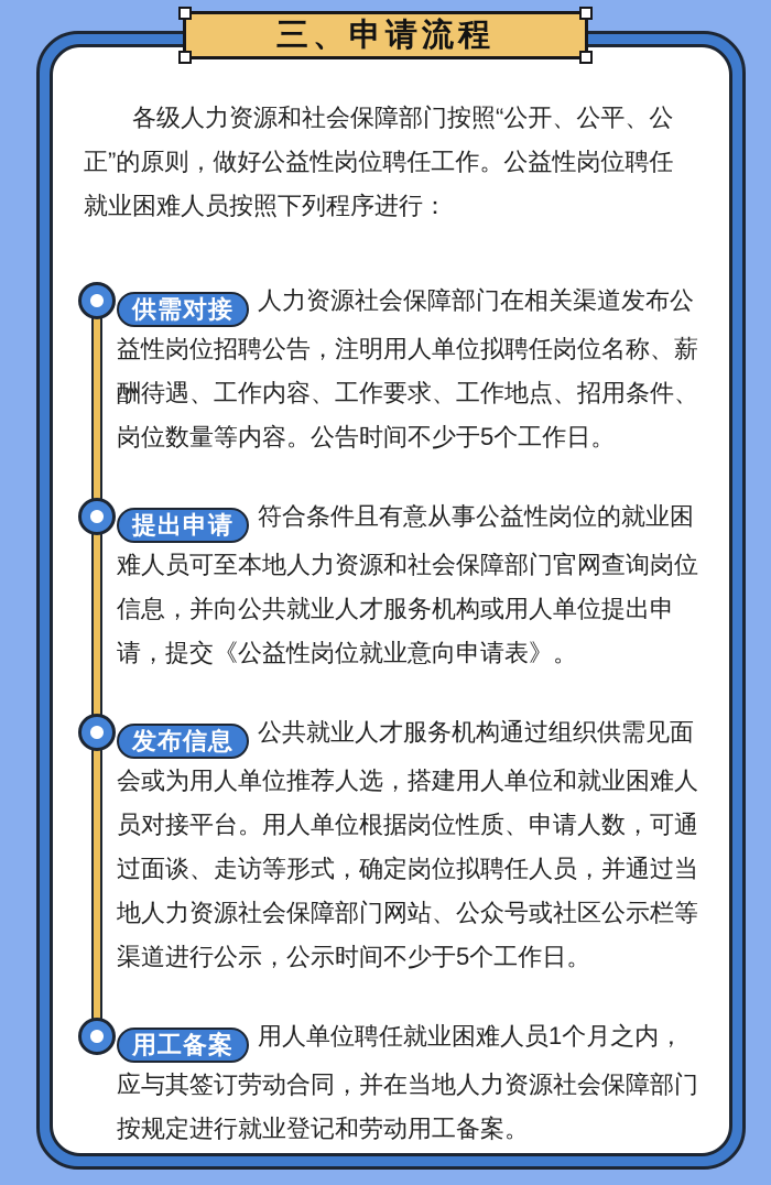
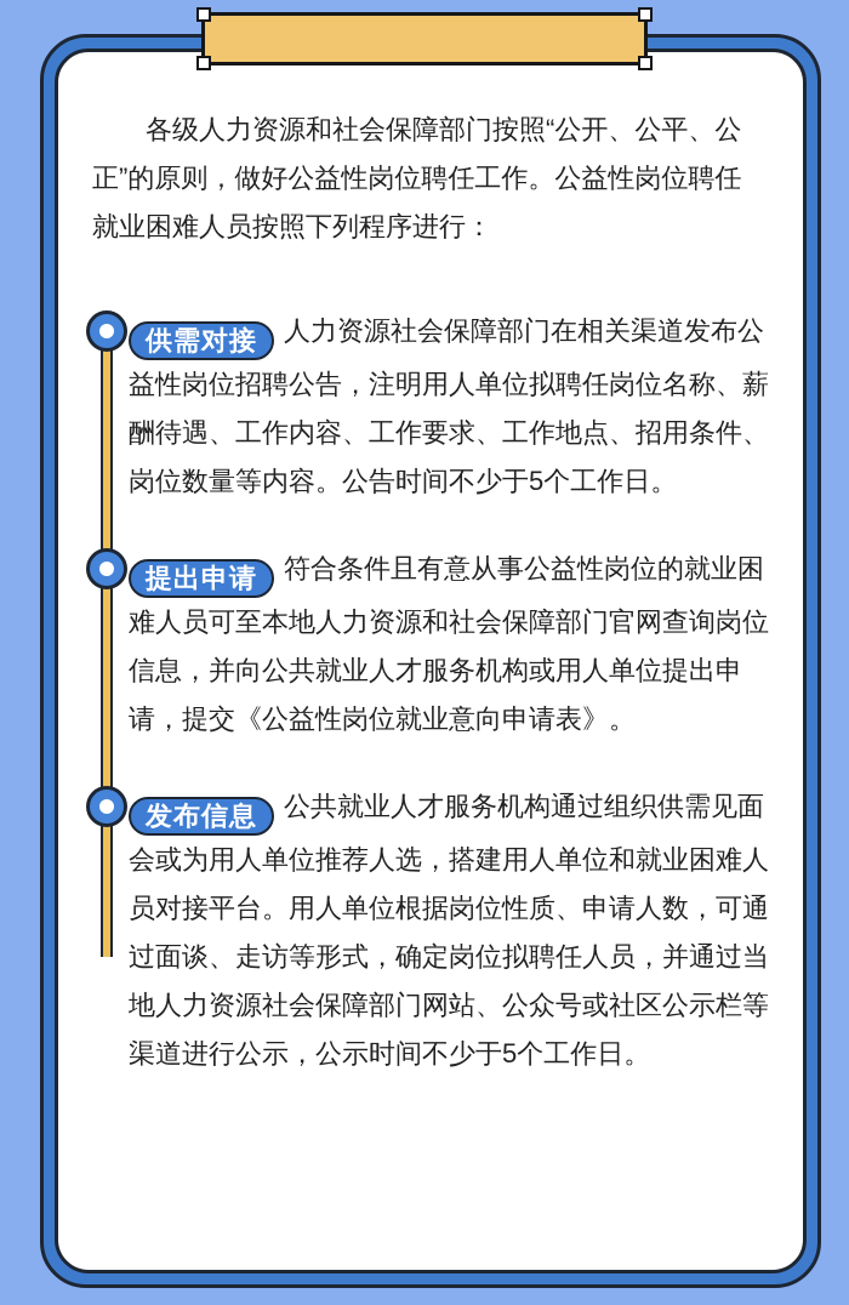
  各级人力资源和社会保障部门按照“公开、公平、公正”的原则，做好公益性岗位聘任工作。公益性岗位聘任就业困难人员按照下列程序进行：
  供需对接 人力资源社会保障部门在相关渠道发布公益性岗位招聘公告，注明用人单位拟聘任岗位名称、薪酬待遇、工作内容、工作要求、工作地点、招用条件、岗位数量等内容。公告时间不少于5个工作日。
  提出申请 符合条件且有意从事公益性岗位的就业困难人员可至本地人力资源和社会保障部门官网查询岗位信息，并向公共就业人才服务机构或用人单位提出申请，提交《公益性岗位就业意向申请表》。
  发布信息 公共就业人才服务机构通过组织供需见面会或为用人单位推荐人选，搭建用人单位和就业困难人员对接平台。用人单位根据岗位性质、申请人数，可通过面谈、走访等形式，确定岗位拟聘任人员，并通过当地人力资源社会保障部门网站、公众号或社区公示栏等渠道进行公示，公示时间不少于5个工作日。
- 用工备案 用人单位聘任就业困难人员1个月之内，应与其签订劳动合同，并在当地人力资源社会保障部门按规定进行就业登记和劳动用工备案。
- 三、申请流程
